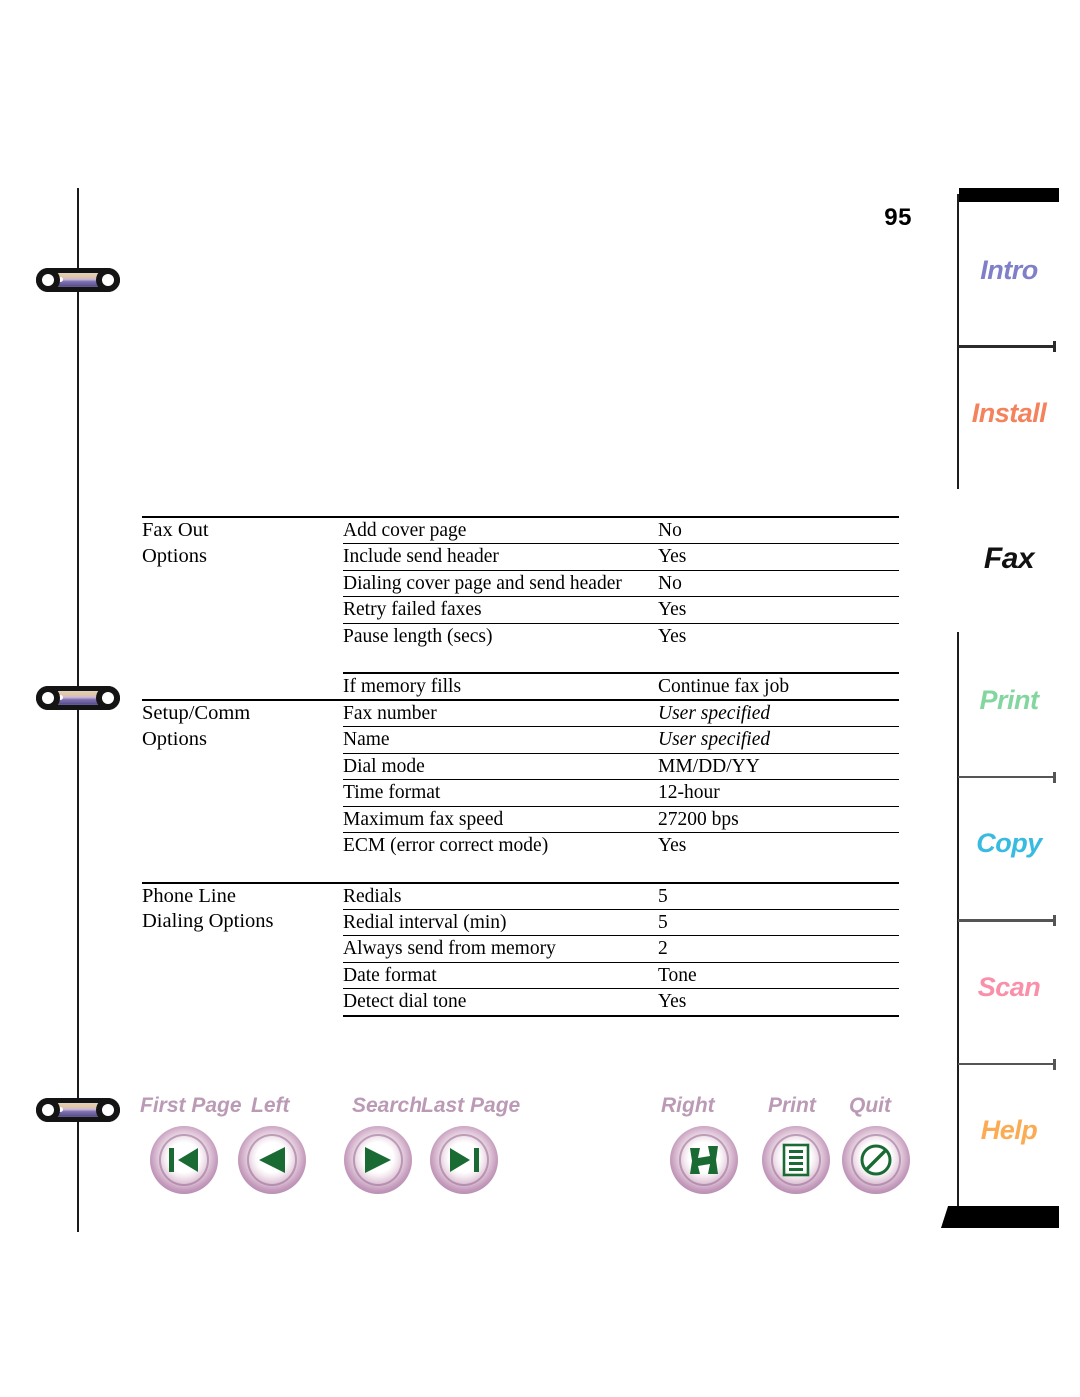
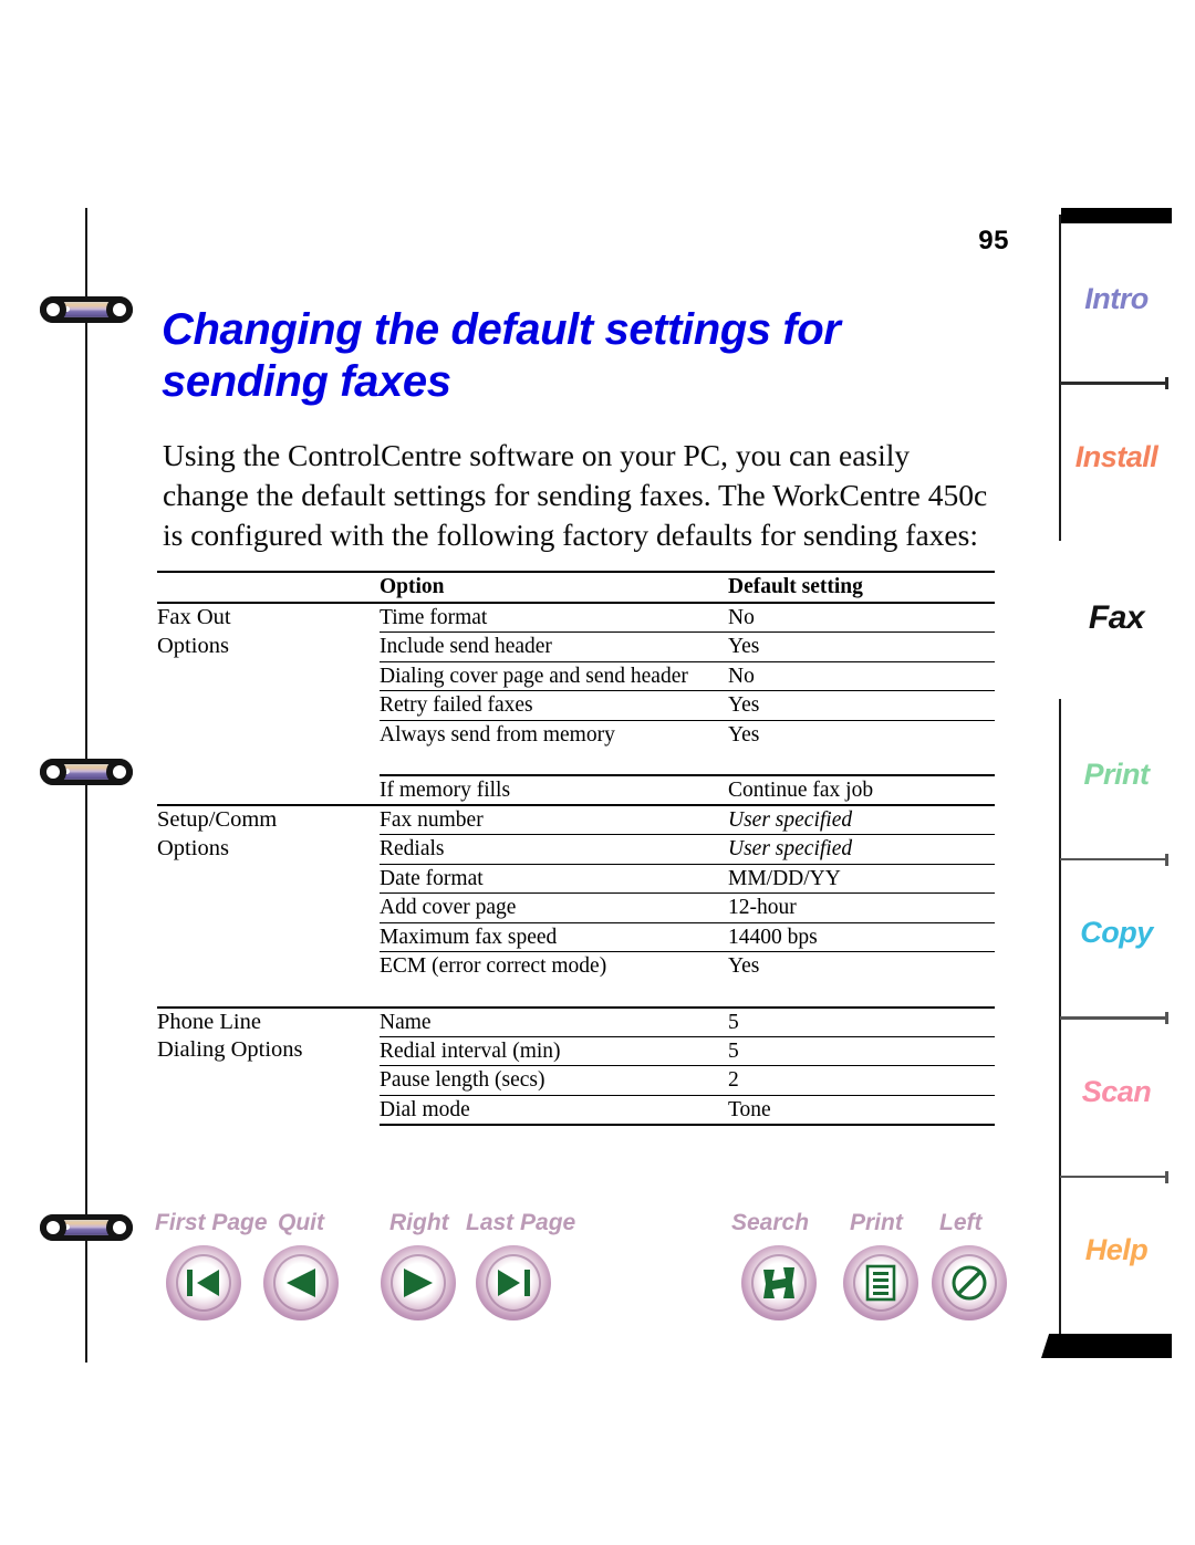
  95
+ Changing the default settings for
+ sending faxes
+ Using the ControlCentre software on your PC, you can easily change the default settings for sending faxes. The WorkCentre 450c is configured with the following factory defaults for sending faxes:
+ 	Option	Default setting
- Fax Out	Add cover page	No
+ Fax Out	Time format	No
  Options	Include send header	Yes
  	Dialing cover page and send header	No
  	Retry failed faxes	Yes
- 	Pause length (secs)	Yes
+ 	Always send from memory	Yes
  	If memory fills	Continue fax job
  Setup/Comm	Fax number	User specified
- Options	Name	User specified
+ Options	Redials	User specified
- 	Dial mode	MM/DD/YY
+ 	Date format	MM/DD/YY
- 	Time format	12-hour
+ 	Add cover page	12-hour
- 	Maximum fax speed	27200 bps
+ 	Maximum fax speed	14400 bps
  	ECM (error correct mode)	Yes
- Phone Line	Redials	5
+ Phone Line	Name	5
  Dialing Options	Redial interval (min)	5
- 	Always send from memory	2
+ 	Pause length (secs)	2
- 	Date format	Tone
+ 	Dial mode	Tone
- 	Detect dial tone	Yes
  First Page
- Left
+ Quit
- Search
+ Right
  Last Page
- Right
+ Search
  Print
- Quit
+ Left
  Intro
  Install
  Fax
  Print
  Copy
  Scan
  Help
